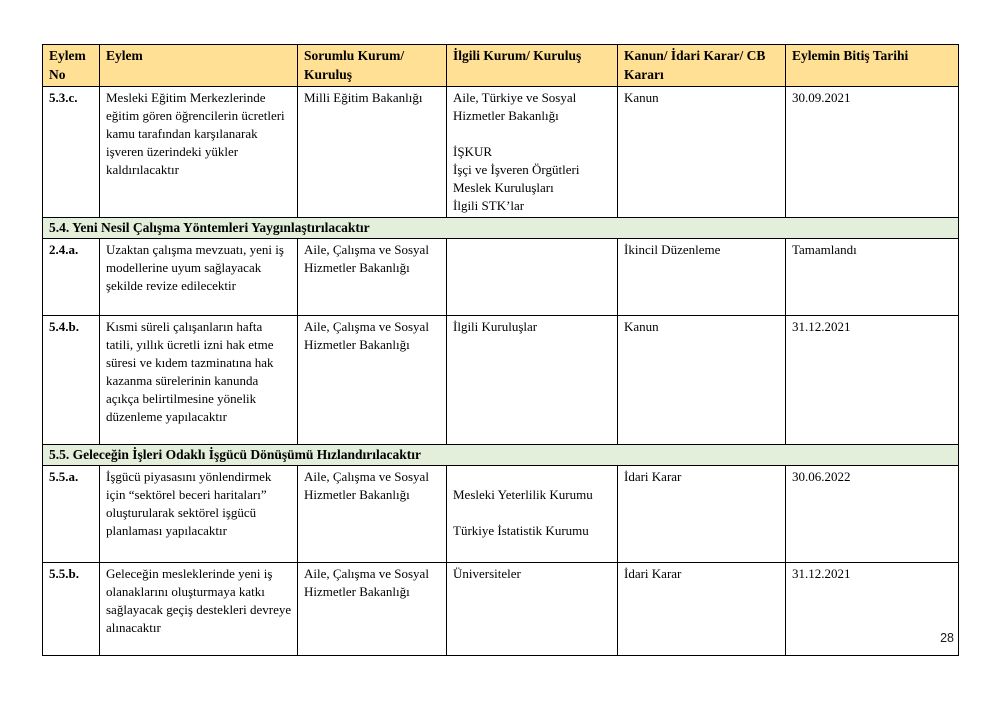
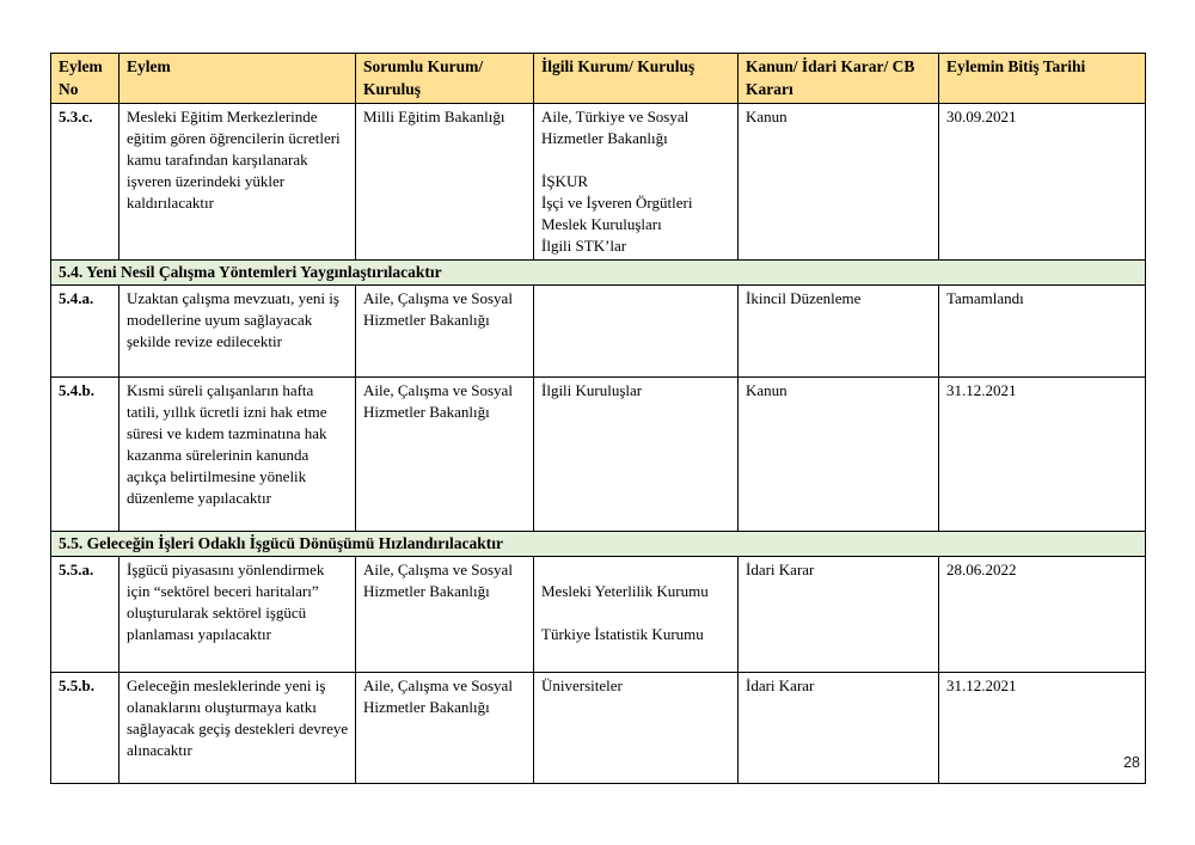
  Eylem No	Eylem	Sorumlu Kurum/ Kuruluş	İlgili Kurum/ Kuruluş	Kanun/ İdari Karar/ CB Kararı	Eylemin Bitiş Tarihi
  5.3.c.	Mesleki Eğitim Merkezlerinde eğitim gören öğrencilerin ücretleri kamu tarafından karşılanarak işveren üzerindeki yükler kaldırılacaktır	Milli Eğitim Bakanlığı	Aile, Türkiye ve Sosyal Hizmetler Bakanlığı İŞKUR İşçi ve İşveren Örgütleri Meslek Kuruluşları İlgili STK’lar	Kanun	30.09.2021
  5.4. Yeni Nesil Çalışma Yöntemleri Yaygınlaştırılacaktır
- 2.4.a.	Uzaktan çalışma mevzuatı, yeni iş modellerine uyum sağlayacak şekilde revize edilecektir	Aile, Çalışma ve Sosyal Hizmetler Bakanlığı		İkincil Düzenleme	Tamamlandı
+ 5.4.a.	Uzaktan çalışma mevzuatı, yeni iş modellerine uyum sağlayacak şekilde revize edilecektir	Aile, Çalışma ve Sosyal Hizmetler Bakanlığı		İkincil Düzenleme	Tamamlandı
  5.4.b.	Kısmi süreli çalışanların hafta tatili, yıllık ücretli izni hak etme süresi ve kıdem tazminatına hak kazanma sürelerinin kanunda açıkça belirtilmesine yönelik düzenleme yapılacaktır	Aile, Çalışma ve Sosyal Hizmetler Bakanlığı	İlgili Kuruluşlar	Kanun	31.12.2021
  5.5. Geleceğin İşleri Odaklı İşgücü Dönüşümü Hızlandırılacaktır
- 5.5.a.	İşgücü piyasasını yönlendirmek için “sektörel beceri haritaları” oluşturularak sektörel işgücü planlaması yapılacaktır	Aile, Çalışma ve Sosyal Hizmetler Bakanlığı	Mesleki Yeterlilik Kurumu Türkiye İstatistik Kurumu	İdari Karar	30.06.2022
+ 5.5.a.	İşgücü piyasasını yönlendirmek için “sektörel beceri haritaları” oluşturularak sektörel işgücü planlaması yapılacaktır	Aile, Çalışma ve Sosyal Hizmetler Bakanlığı	Mesleki Yeterlilik Kurumu Türkiye İstatistik Kurumu	İdari Karar	28.06.2022
  5.5.b.	Geleceğin mesleklerinde yeni iş olanaklarını oluşturmaya katkı sağlayacak geçiş destekleri devreye alınacaktır	Aile, Çalışma ve Sosyal Hizmetler Bakanlığı	Üniversiteler	İdari Karar	31.12.2021
  28
